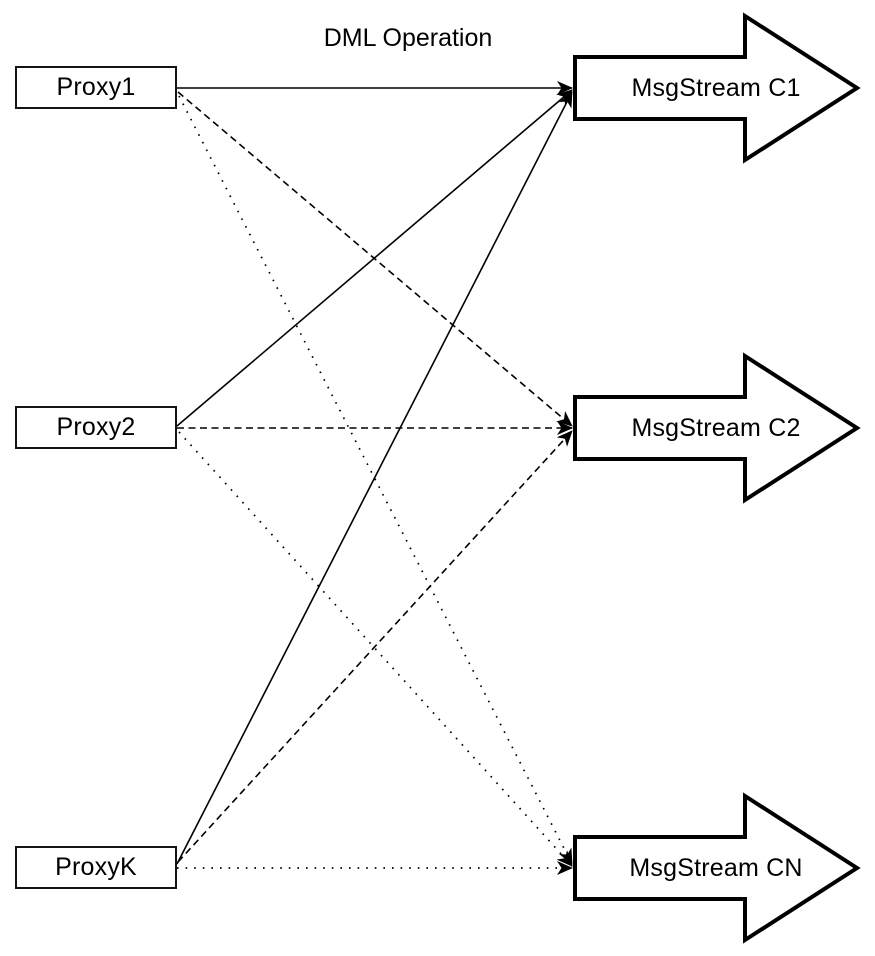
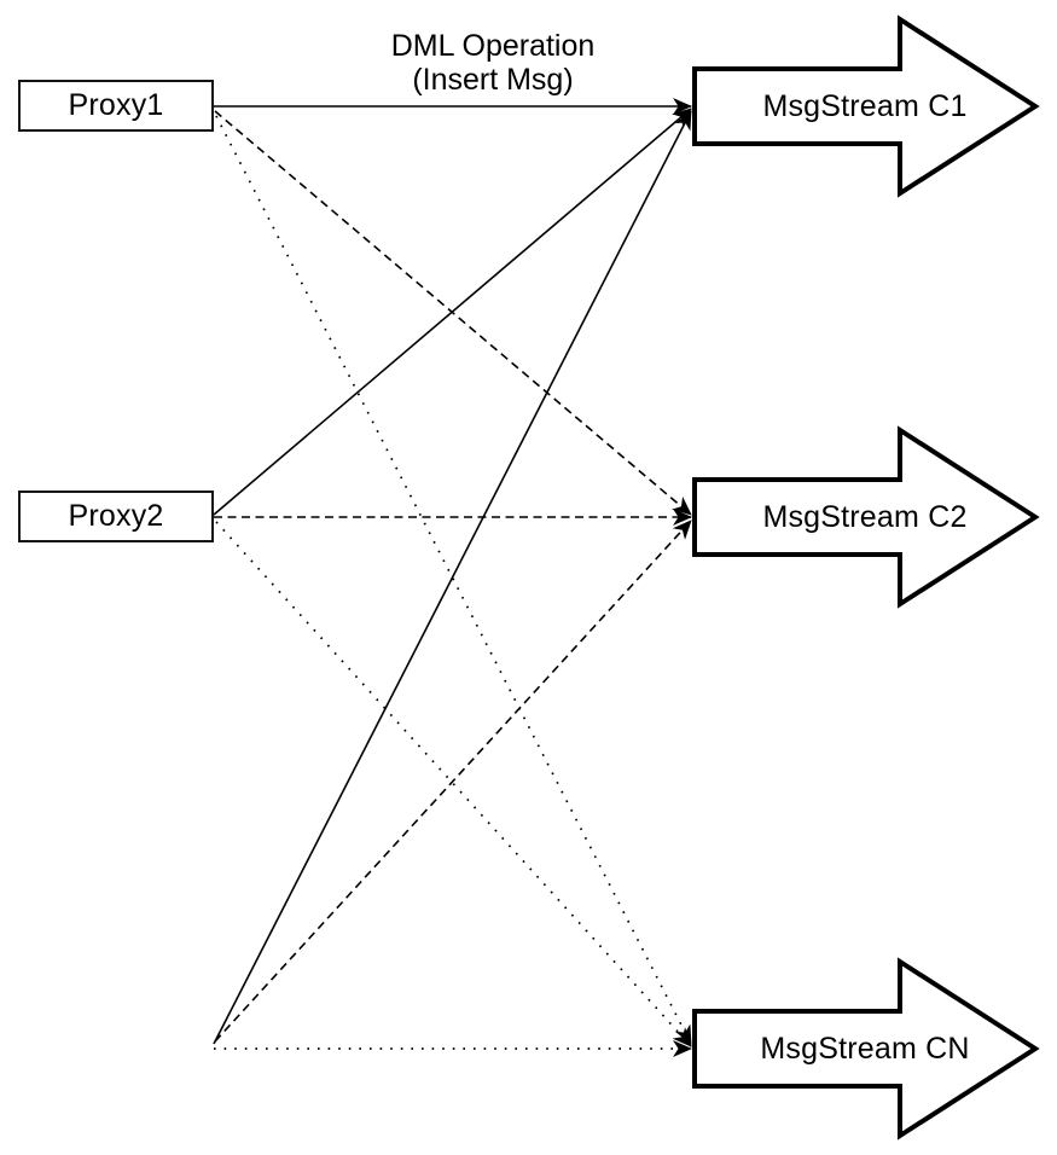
  DML Operation
+ (Insert Msg)
  Proxy1
  Proxy2
- ProxyK
  MsgStream C1
  MsgStream C2
  MsgStream CN
